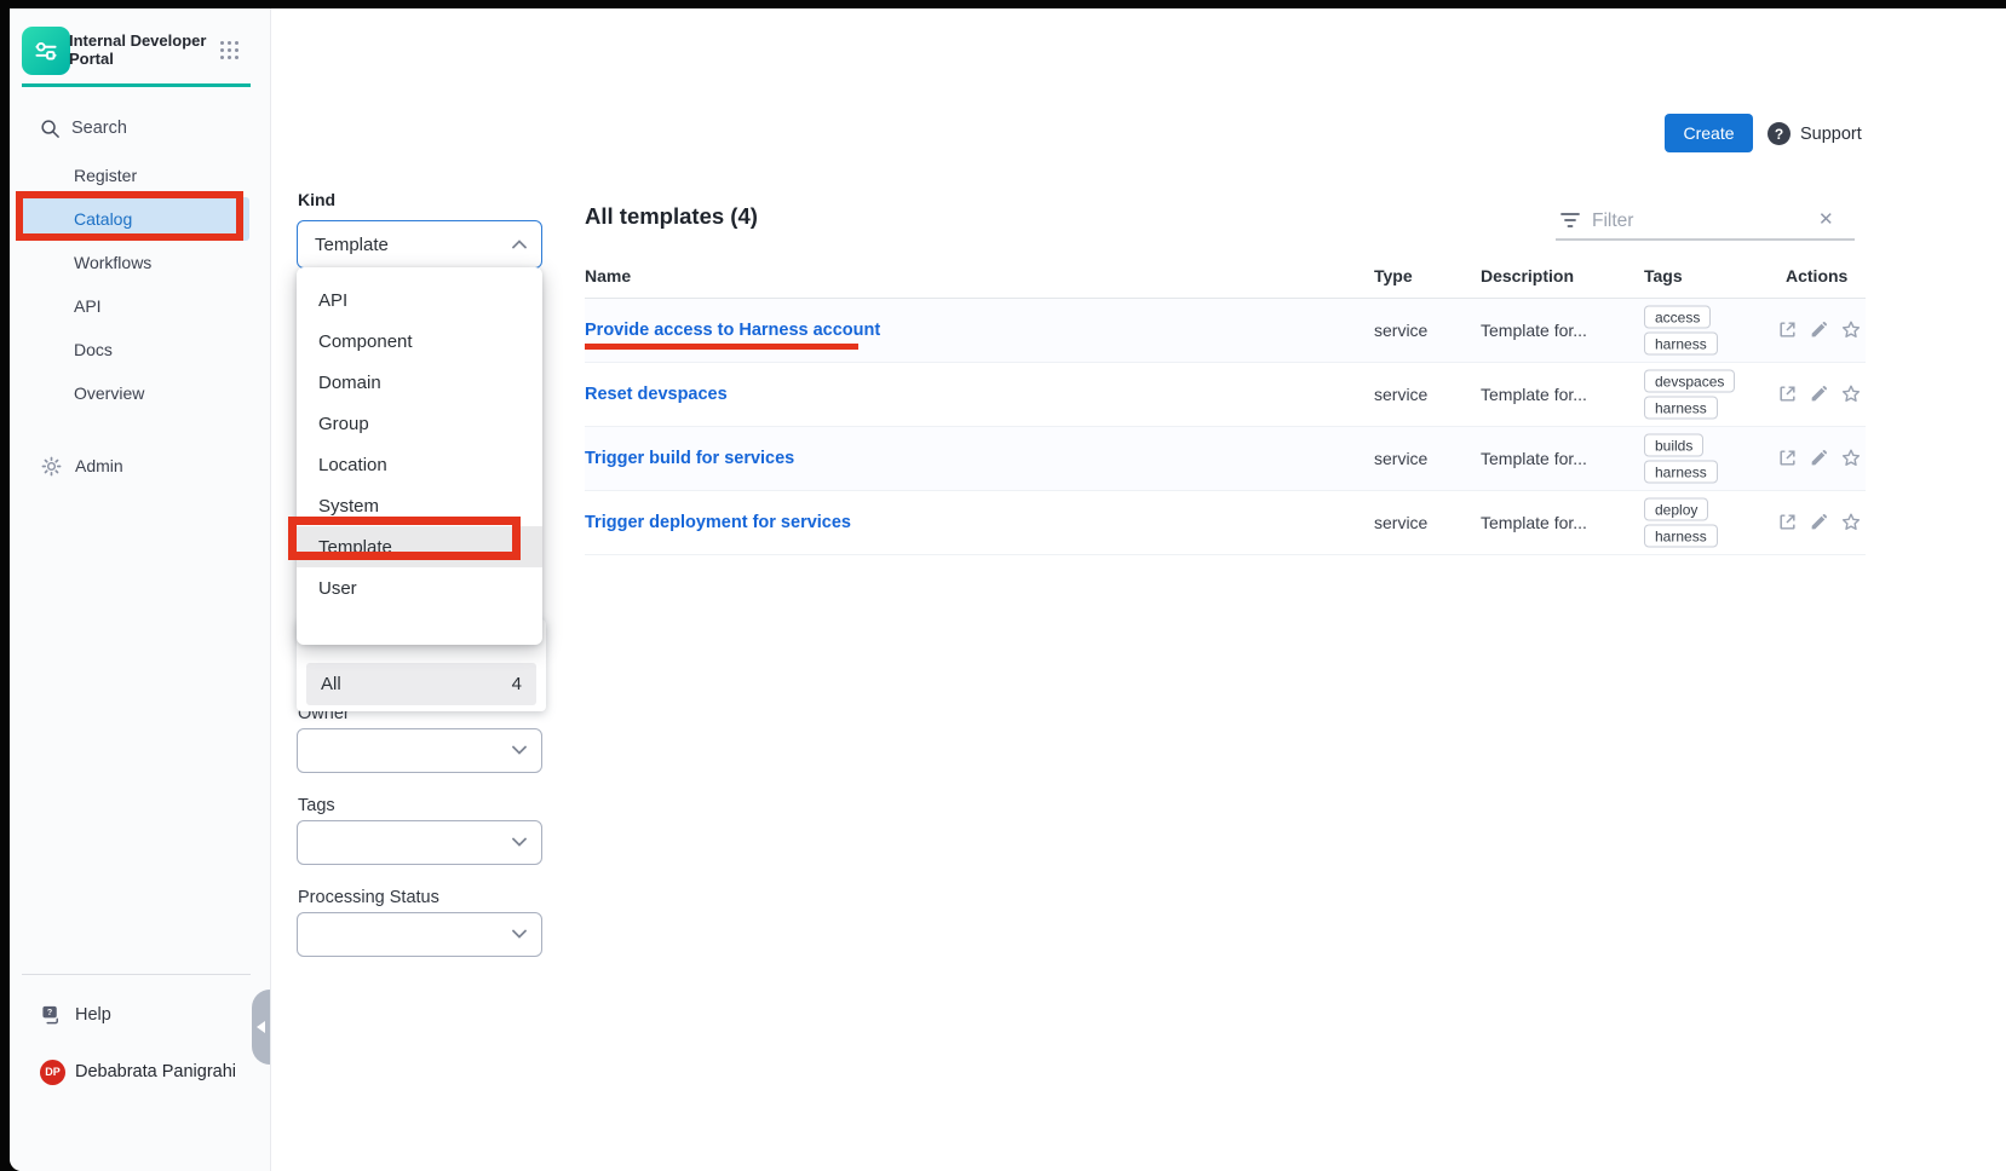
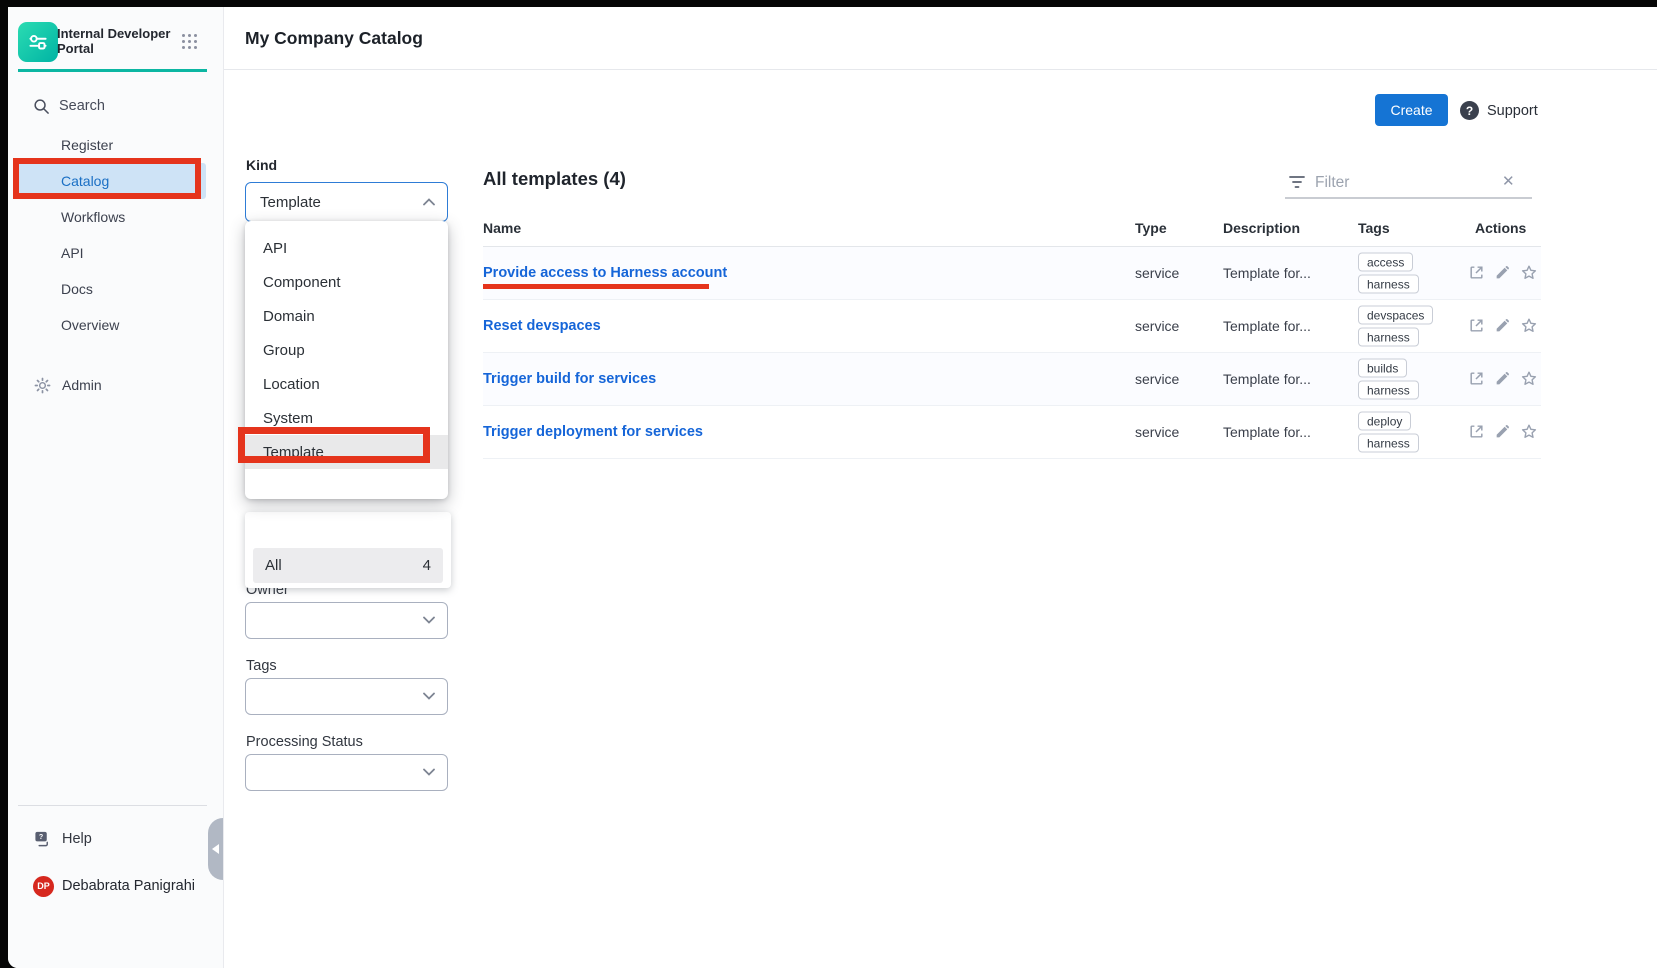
  Internal Developer Portal
  Search
  Register
  Catalog
  Workflows
  API
  Docs
  Overview
  Admin
  ?
  Help
  DP
  Debabrata Panigrahi
+ My Company Catalog
  Create
  ?
  Support
  Kind
  Template
  API
  Component
  Domain
  Group
  Location
  System
  Template
- User
  All
  4
  Owner
  Tags
  Processing Status
  All templates (4)
  Filter
  ✕
  Name
  Type
  Description
  Tags
  Actions
  Provide access to Harness account
  service
  Template for...
  access
  harness
  Reset devspaces
  service
  Template for...
  devspaces
  harness
  Trigger build for services
  service
  Template for...
  builds
  harness
  Trigger deployment for services
  service
  Template for...
  deploy
  harness
